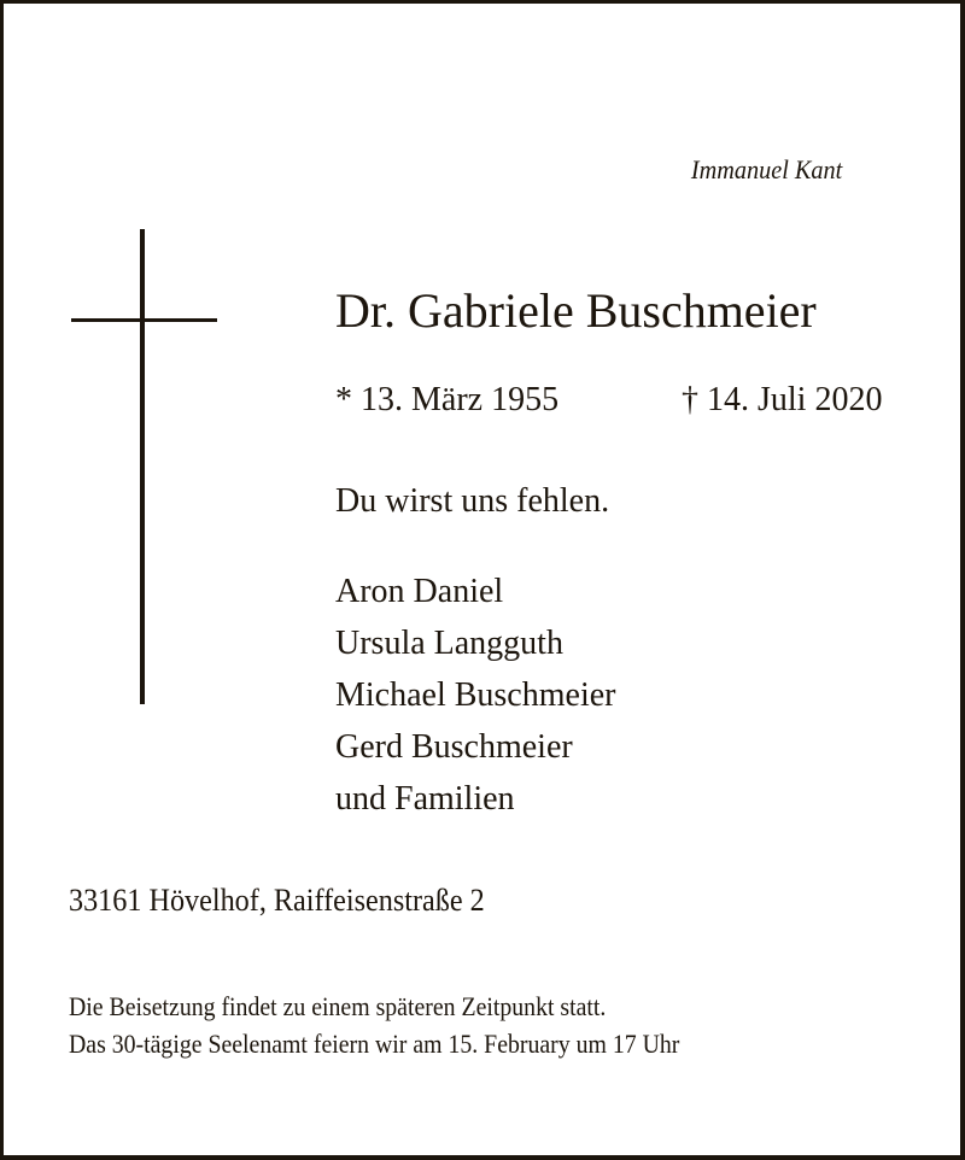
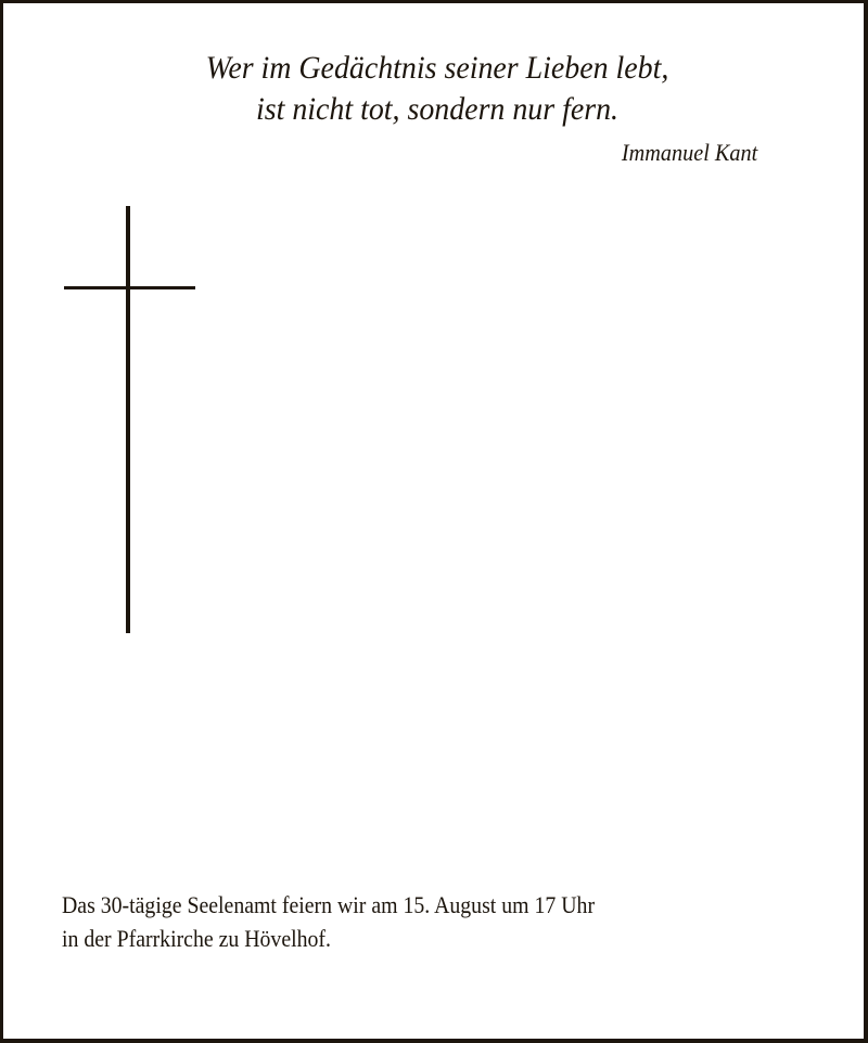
+ Wer im Gedächtnis seiner Lieben lebt,
+ ist nicht tot, sondern nur fern.
  Immanuel Kant
- Dr. Gabriele Buschmeier
- * 13. März 1955
- † 14. Juli 2020
- Du wirst uns fehlen.
- Aron Daniel
- Ursula Langguth
- Michael Buschmeier
- Gerd Buschmeier
- und Familien
- 33161 Hövelhof, Raiffeisenstraße 2
- Die Beisetzung findet zu einem späteren Zeitpunkt statt.
- Das 30-tägige Seelenamt feiern wir am 15. February um 17 Uhr
+ Das 30-tägige Seelenamt feiern wir am 15. August um 17 Uhr
+ in der Pfarrkirche zu Hövelhof.
